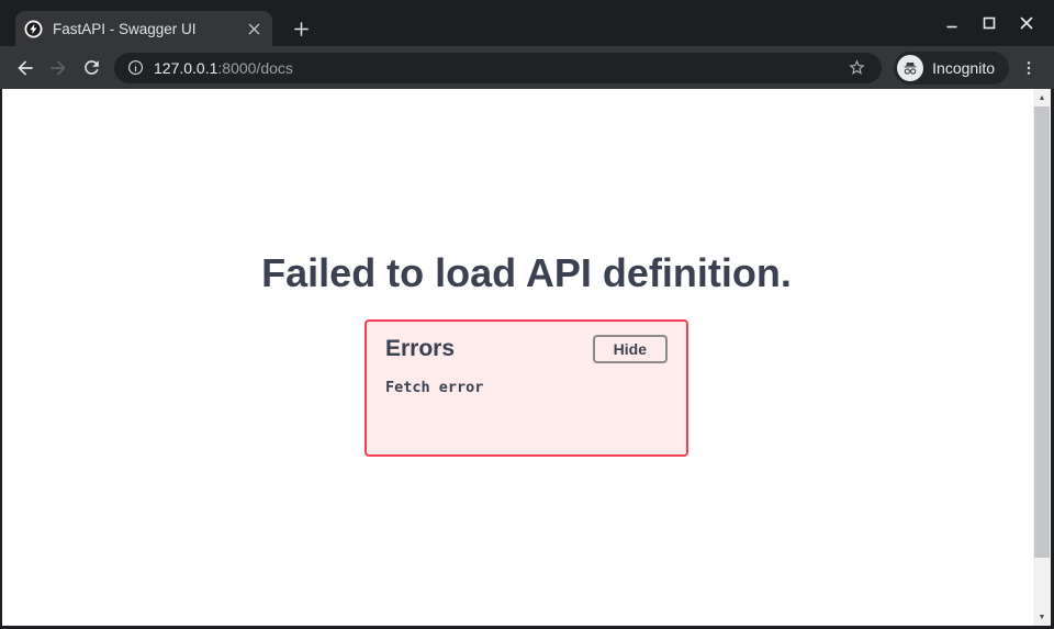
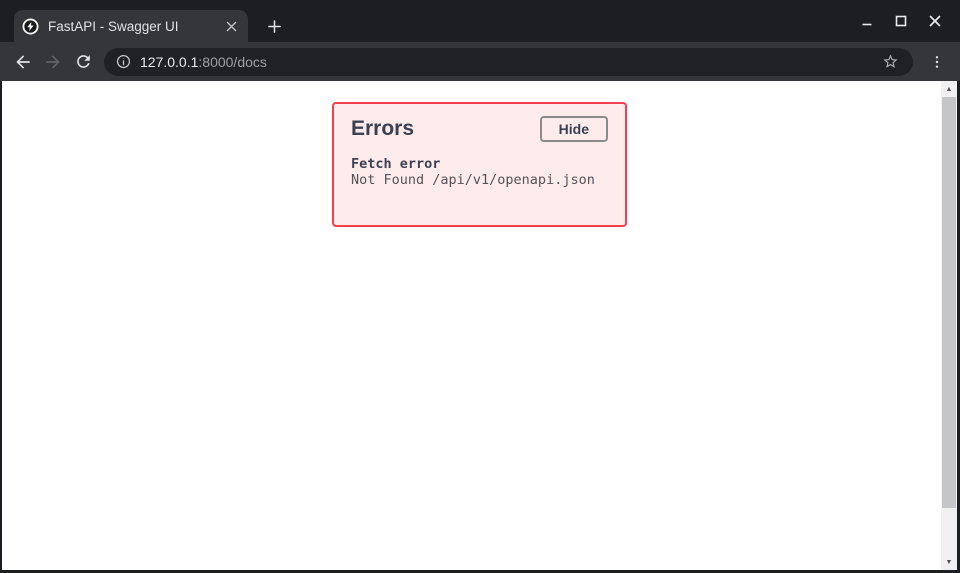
  FastAPI - Swagger UI
  127.0.0.1:8000/docs
- Incognito
- Failed to load API definition.
  Errors
  Hide
  Fetch error
+ Not Found /api/v1/openapi.json
